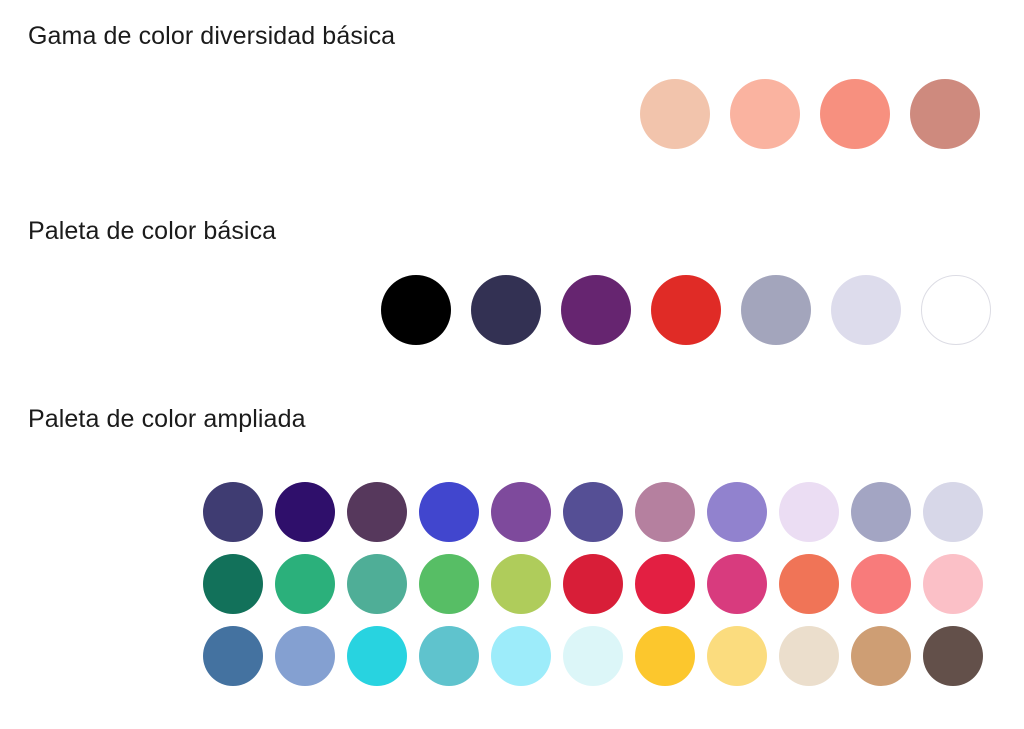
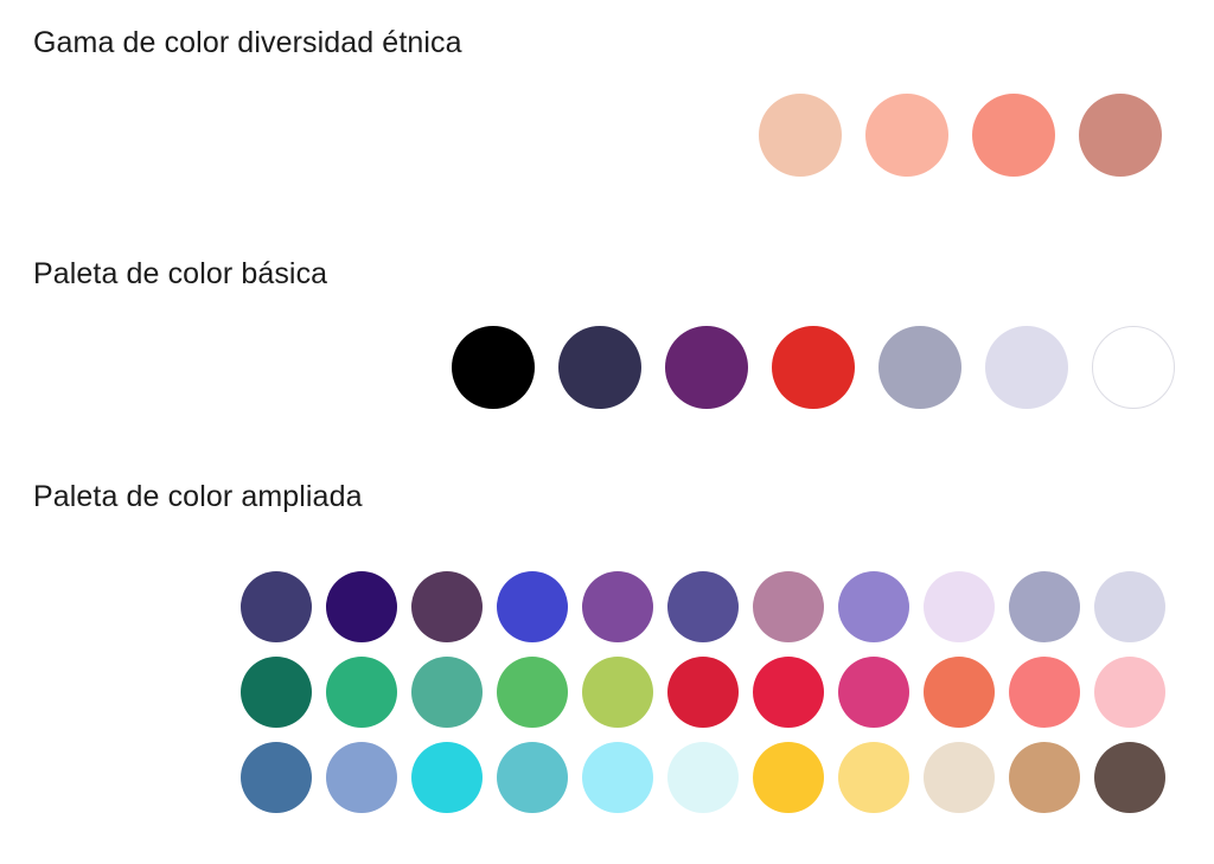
- Gama de color diversidad básica
+ Gama de color diversidad étnica
  Paleta de color básica
  Paleta de color ampliada
